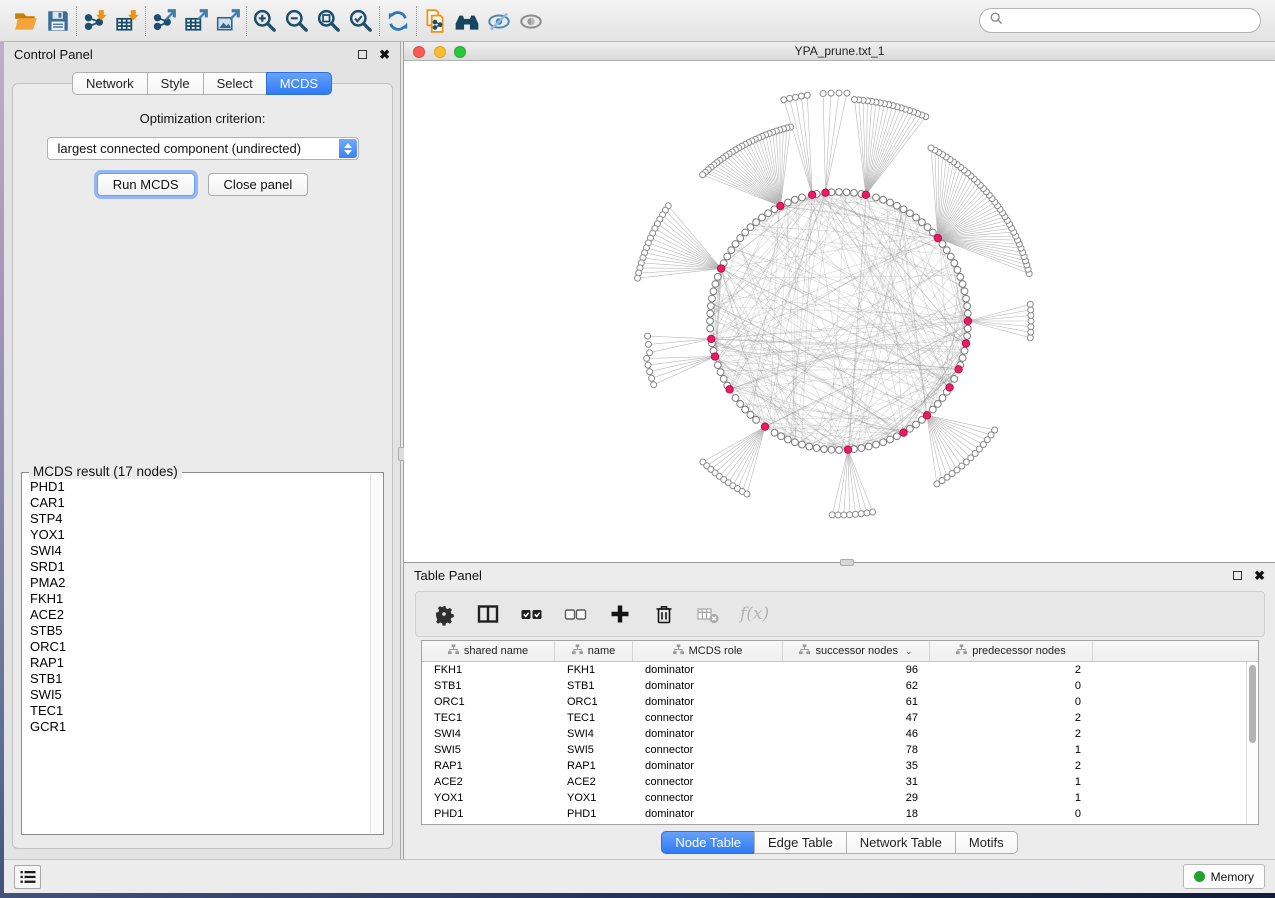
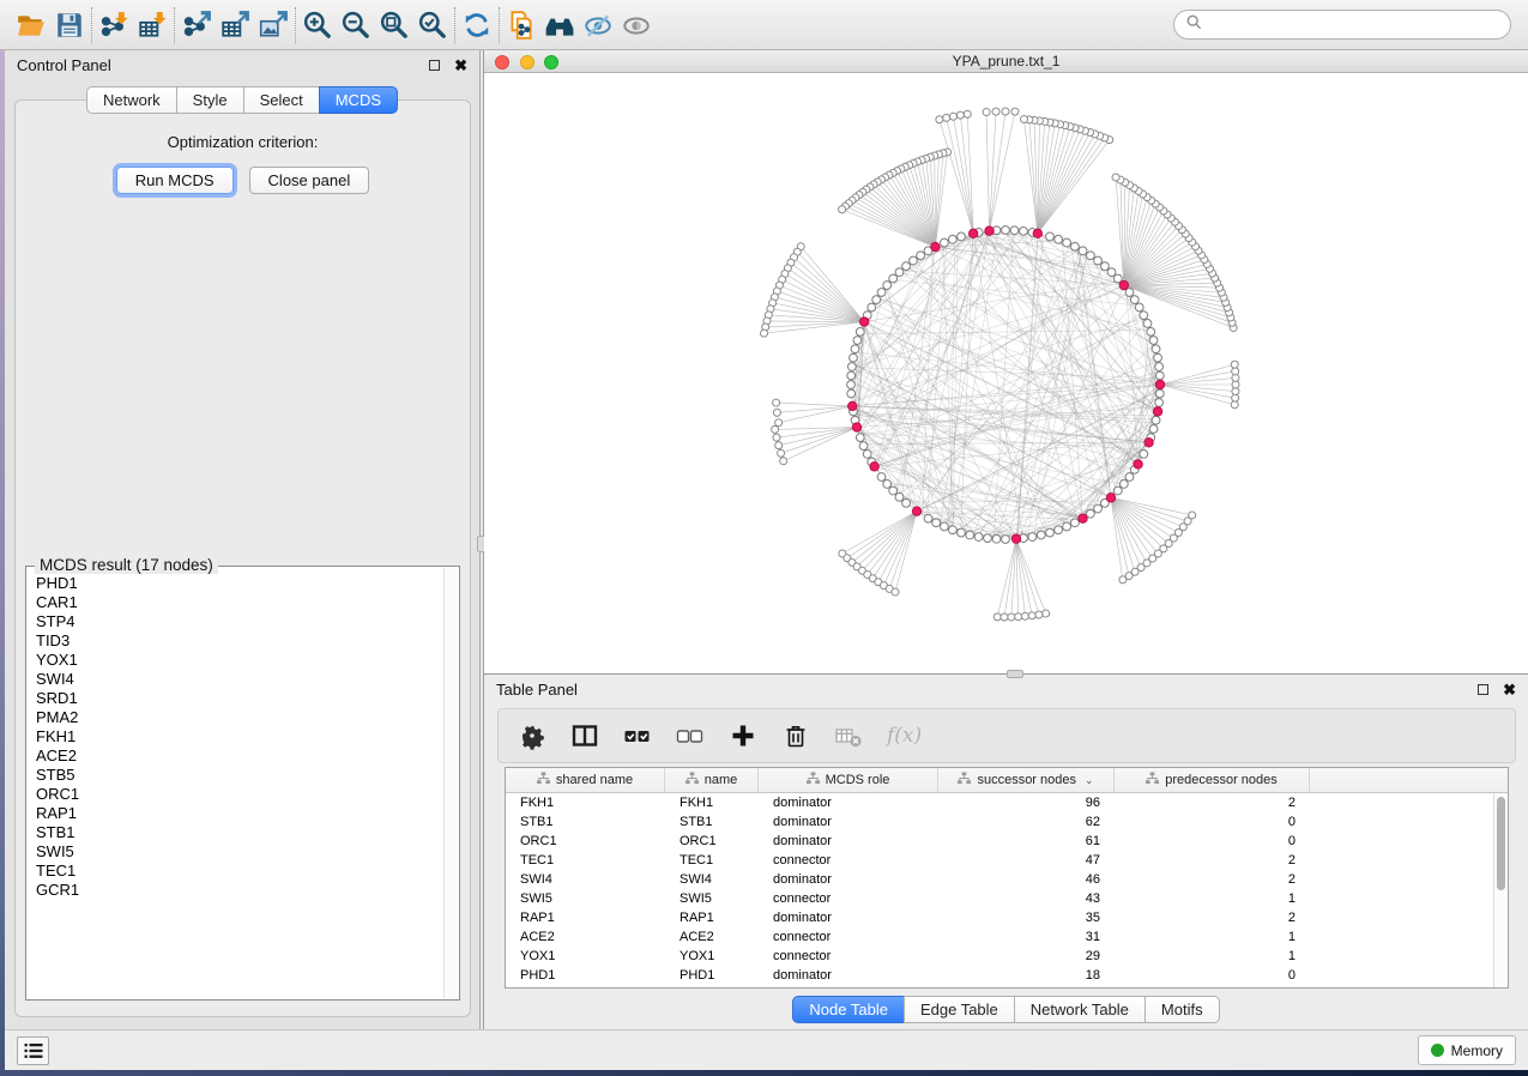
  Control Panel
  ✖
  Network
  Style
  Select
  MCDS
  Optimization criterion:
- largest connected component (undirected)
  Run MCDS
  Close panel
  MCDS result (17 nodes)
  PHD1
  CAR1
  STP4
+ TID3
  YOX1
  SWI4
  SRD1
  PMA2
  FKH1
  ACE2
  STB5
  ORC1
  RAP1
  STB1
  SWI5
  TEC1
  GCR1
  YPA_prune.txt_1
  Table Panel
  ✖
  f(x)
  shared name
  name
  MCDS role
  successor nodes
  ⌄
  predecessor nodes
  FKH1
  FKH1
  dominator
  96
  2
  STB1
  STB1
  dominator
  62
  0
  ORC1
  ORC1
  dominator
  61
  0
  TEC1
  TEC1
  connector
  47
  2
  SWI4
  SWI4
  dominator
  46
  2
  SWI5
  SWI5
  connector
- 78
+ 43
  1
  RAP1
  RAP1
  dominator
  35
  2
  ACE2
  ACE2
  connector
  31
  1
  YOX1
  YOX1
  connector
  29
  1
  PHD1
  PHD1
  dominator
  18
  0
  Node Table
  Edge Table
  Network Table
  Motifs
  Memory
